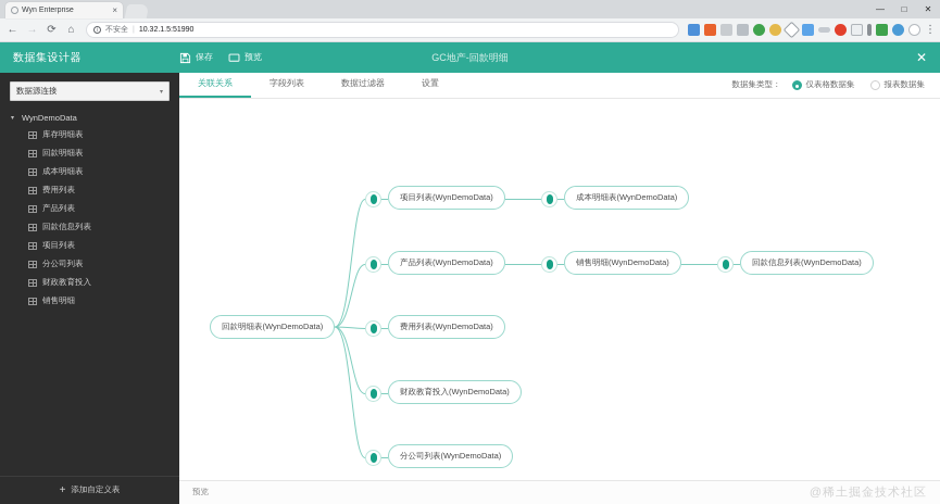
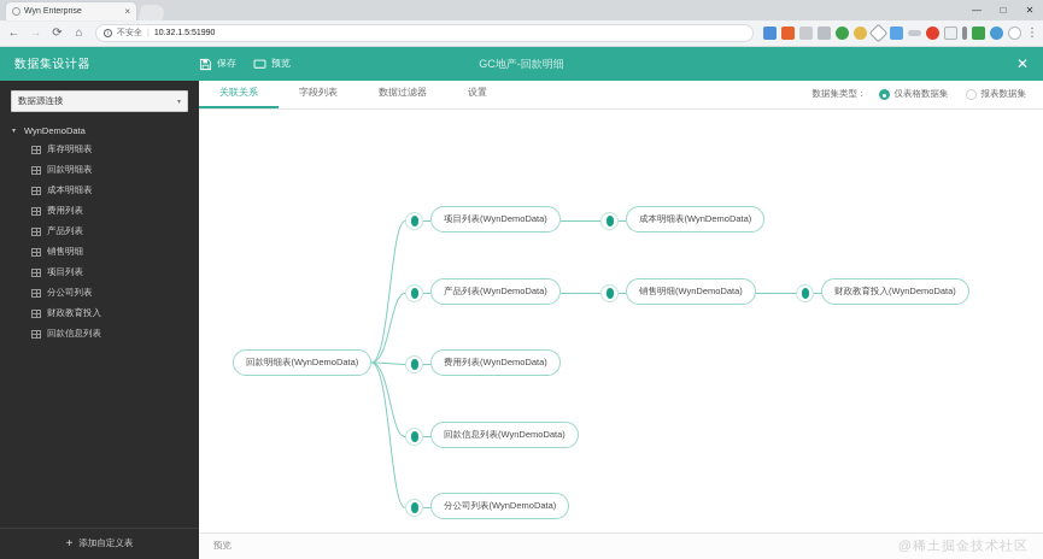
  ×
  —
  □
  ✕
  ←
  →
  ⟳
  ⌂
  ⋮
  数据集设计器
  保存
  预览
  GC地产-回款明细
  ✕
  数据源连接
  WynDemoData
  库存明细表
  回款明细表
  成本明细表
  费用列表
  产品列表
- 回款信息列表
+ 销售明细
  项目列表
  分公司列表
  财政教育投入
- 销售明细
+ 回款信息列表
  +
  添加自定义表
  关联关系
  字段列表
  数据过滤器
  设置
  数据集类型：
  仅表格数据集
  报表数据集
  回款明细表(WynDemoData)
  项目列表(WynDemoData)
  成本明细表(WynDemoData)
  产品列表(WynDemoData)
  销售明细(WynDemoData)
- 回款信息列表(WynDemoData)
+ 财政教育投入(WynDemoData)
  费用列表(WynDemoData)
- 财政教育投入(WynDemoData)
+ 回款信息列表(WynDemoData)
  分公司列表(WynDemoData)
  预览
  @稀土掘金技术社区
